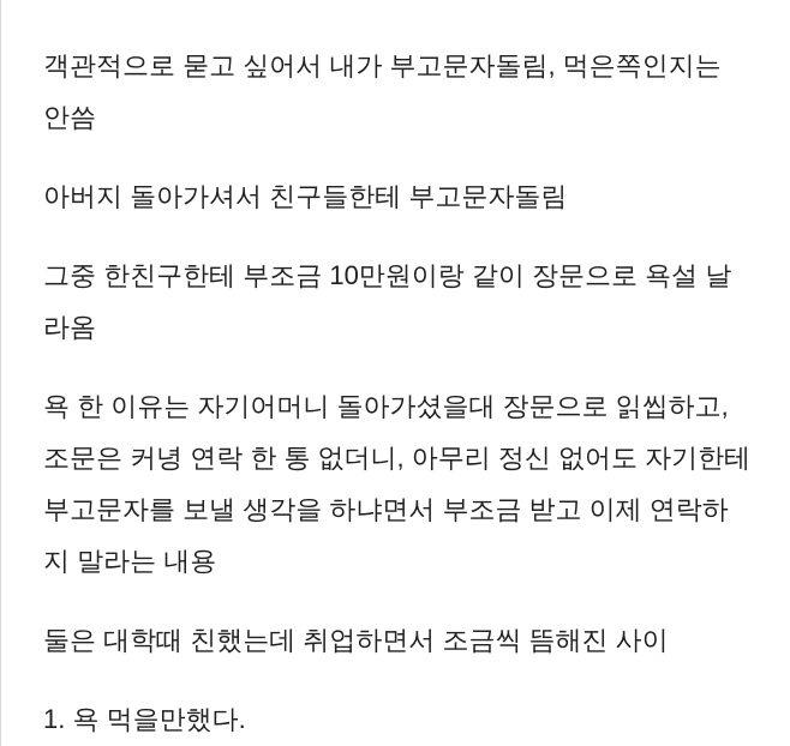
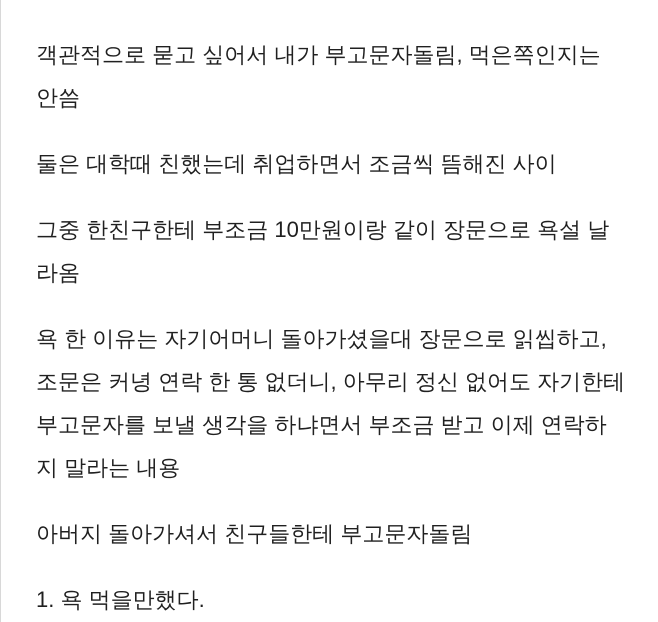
  객관적으로 묻고 싶어서 내가 부고문자돌림, 먹은쪽인지는 안씀
- 아버지 돌아가셔서 친구들한테 부고문자돌림
+ 둘은 대학때 친했는데 취업하면서 조금씩 뜸해진 사이
  그중 한친구한테 부조금 10만원이랑 같이 장문으로 욕설 날라옴
  욕 한 이유는 자기어머니 돌아가셨을대 장문으로 읽씹하고, 조문은 커녕 연락 한 통 없더니, 아무리 정신 없어도 자기한테 부고문자를 보낼 생각을 하냐면서 부조금 받고 이제 연락하지 말라는 내용
- 둘은 대학때 친했는데 취업하면서 조금씩 뜸해진 사이
+ 아버지 돌아가셔서 친구들한테 부고문자돌림
  1. 욕 먹을만했다.
